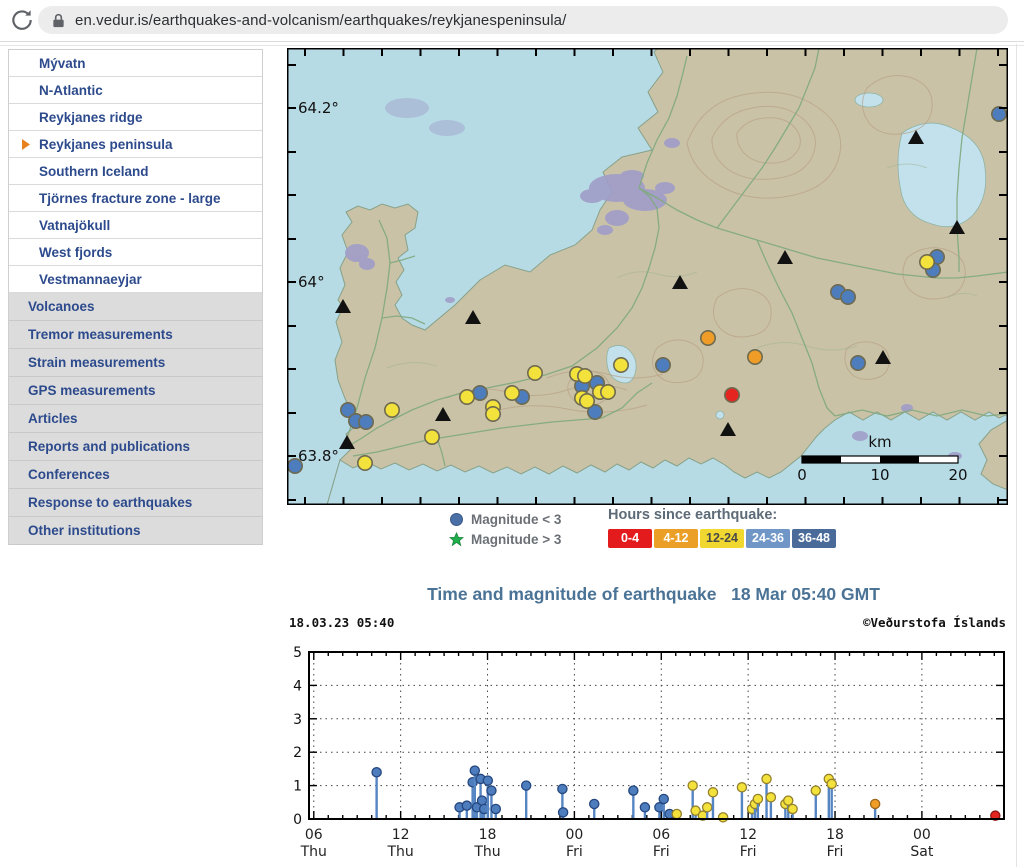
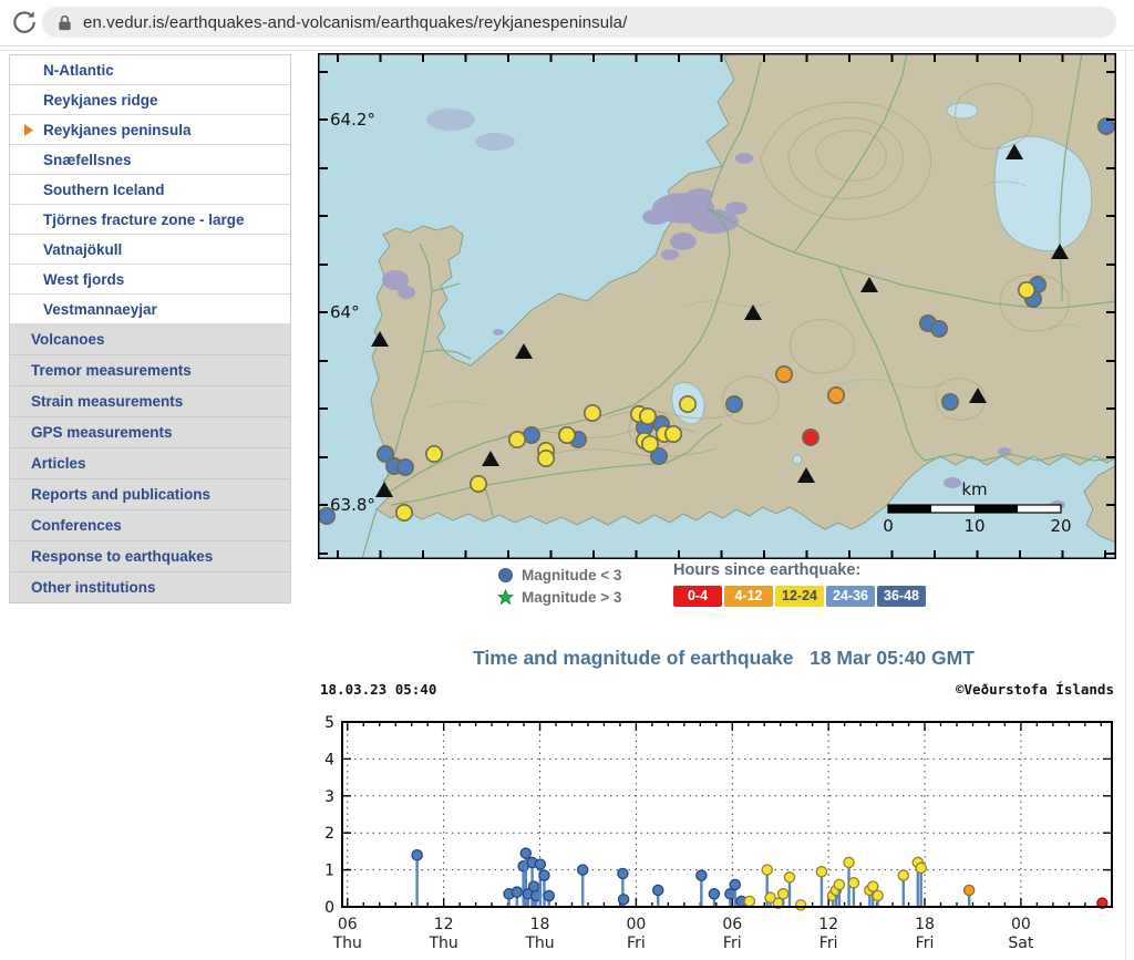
  en.vedur.is/earthquakes-and-volcanism/earthquakes/reykjanespeninsula/
- Mývatn
  N-Atlantic
  Reykjanes ridge
  Reykjanes peninsula
+ Snæfellsnes
  Southern Iceland
  Tjörnes fracture zone - large
  Vatnajökull
  West fjords
  Vestmannaeyjar
  Volcanoes
  Tremor measurements
  Strain measurements
  GPS measurements
  Articles
  Reports and publications
  Conferences
  Response to earthquakes
  Other institutions
  km
  0
  10
  20
  64.2°
  64°
  63.8°
  Magnitude < 3
  Magnitude > 3
  Hours since earthquake:
  0-4
  4-12
  12-24
  24-36
  36-48
  Time and magnitude of earthquake 18 Mar 05:40 GMT
  18.03.23 05:40
  ©Veðurstofa Íslands
  0
  1
  2
  3
  4
  5
  06
  Thu
  12
  Thu
  18
  Thu
  00
  Fri
  06
  Fri
  12
  Fri
  18
  Fri
  00
  Sat
